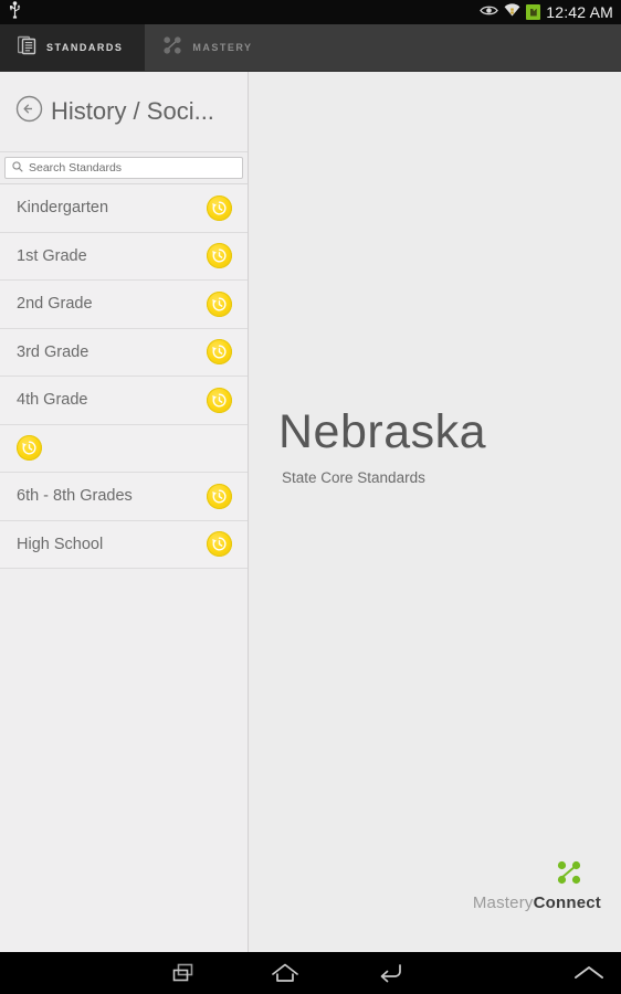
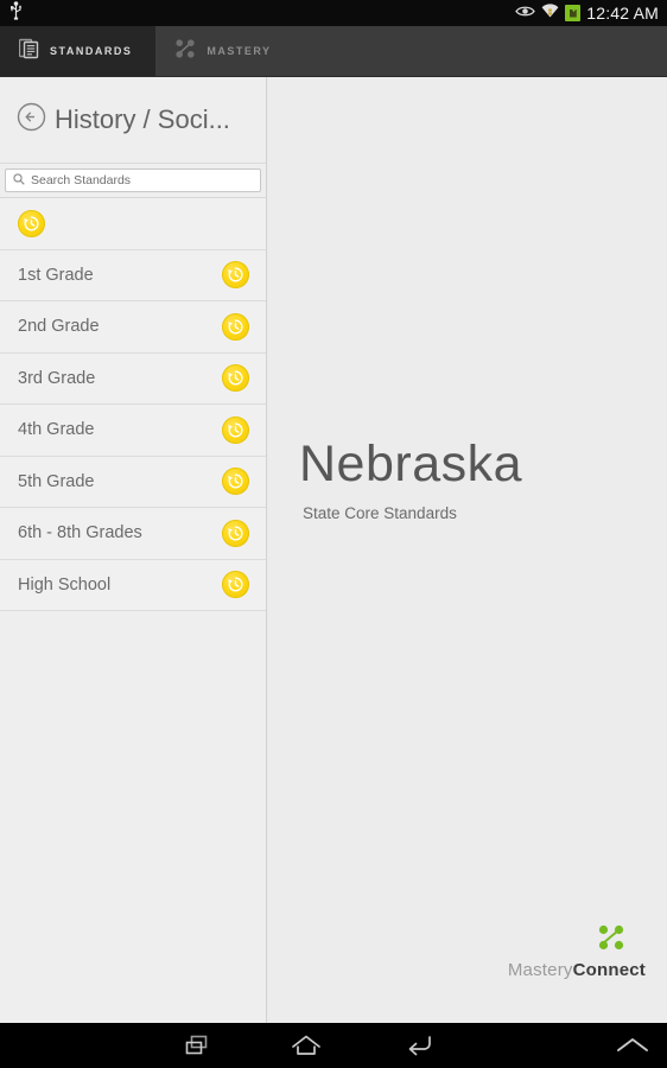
  12:42 AM
  STANDARDS
  MASTERY
  History / Soci...
  Search Standards
- Kindergarten
  1st Grade
  2nd Grade
  3rd Grade
  4th Grade
+ 5th Grade
  6th - 8th Grades
  High School
  Nebraska
  State Core Standards
  MasteryConnect
